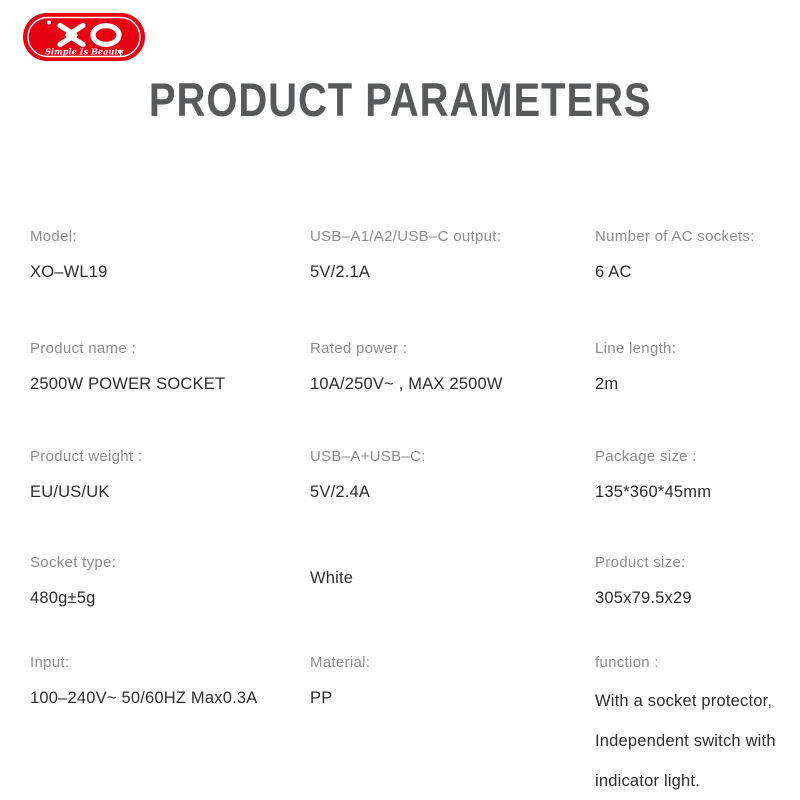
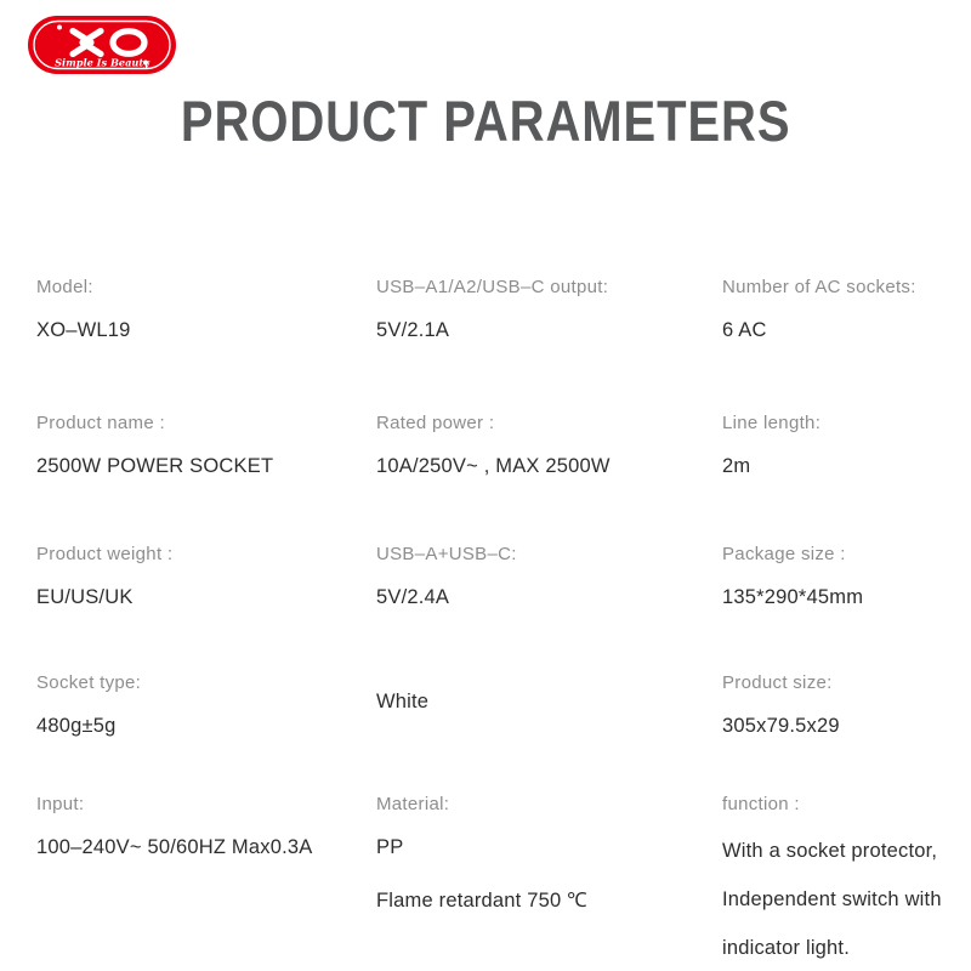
  Simple Is Beauty
  PRODUCT PARAMETERS
  Model:
  XO–WL19
  USB–A1/A2/USB–C output:
  5V/2.1A
  Number of AC sockets:
  6 AC
  Product name :
  2500W POWER SOCKET
  Rated power :
  10A/250V~ , MAX 2500W
  Line length:
  2m
  Product weight :
  EU/US/UK
  USB–A+USB–C:
  5V/2.4A
  Package size :
- 135*360*45mm
+ 135*290*45mm
  Socket type:
  480g±5g
  White
  Product size:
  305x79.5x29
  Input:
  100–240V~ 50/60HZ Max0.3A
  Material:
  PP
+ Flame retardant 750 ℃
  function :
  With a socket protector,
  Independent switch with
  indicator light.
